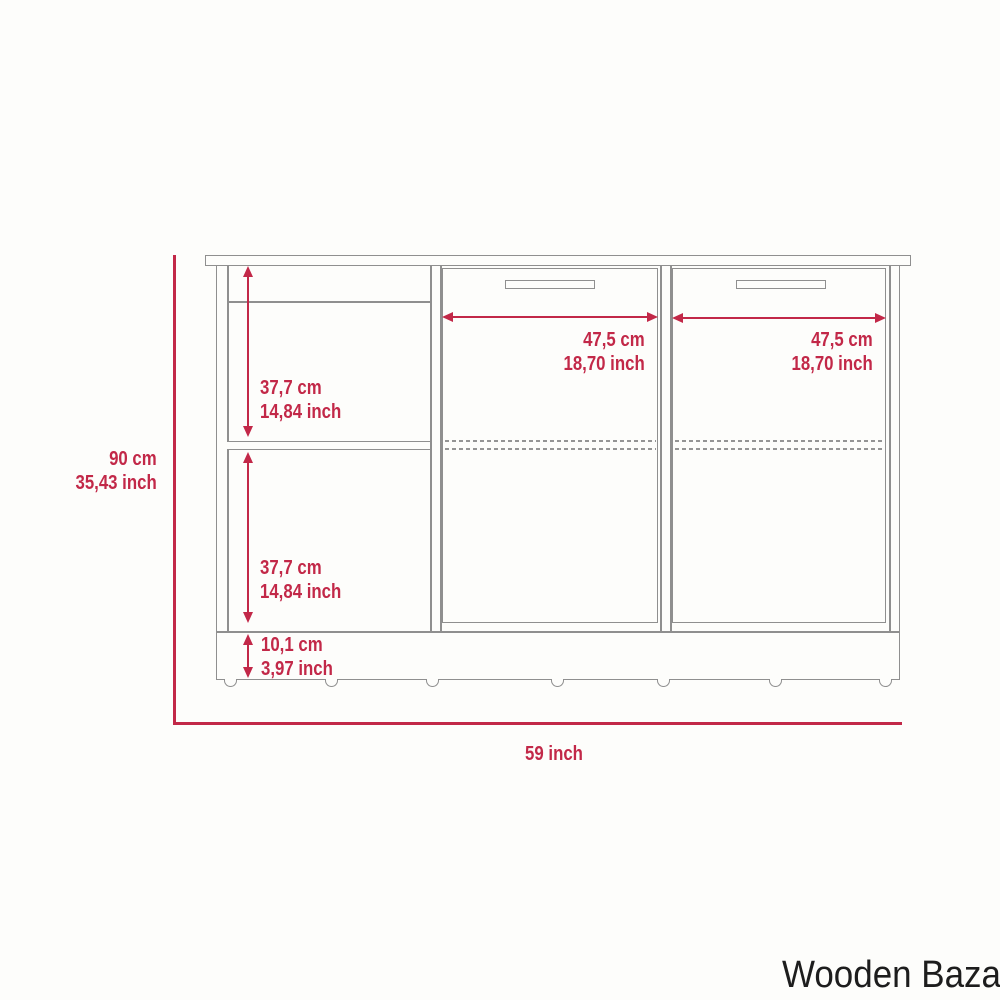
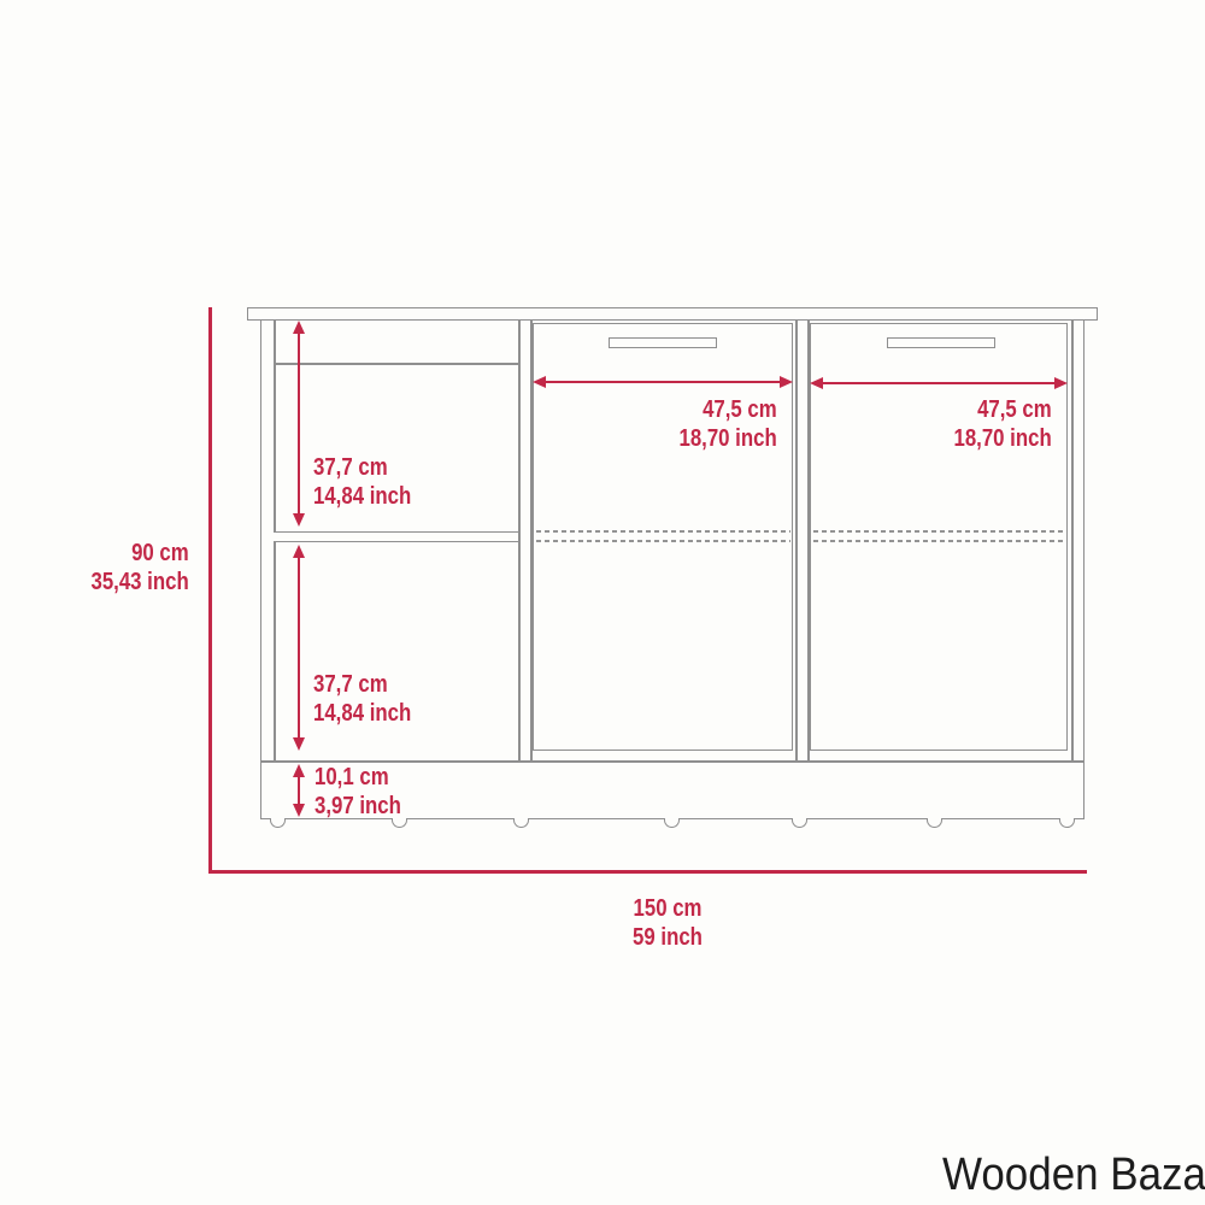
  90 cm
  35,43 inch
  37,7 cm
  14,84 inch
  37,7 cm
  14,84 inch
  10,1 cm
  3,97 inch
  47,5 cm
  18,70 inch
  47,5 cm
  18,70 inch
+ 150 cm
  59 inch
  Wooden Baza
